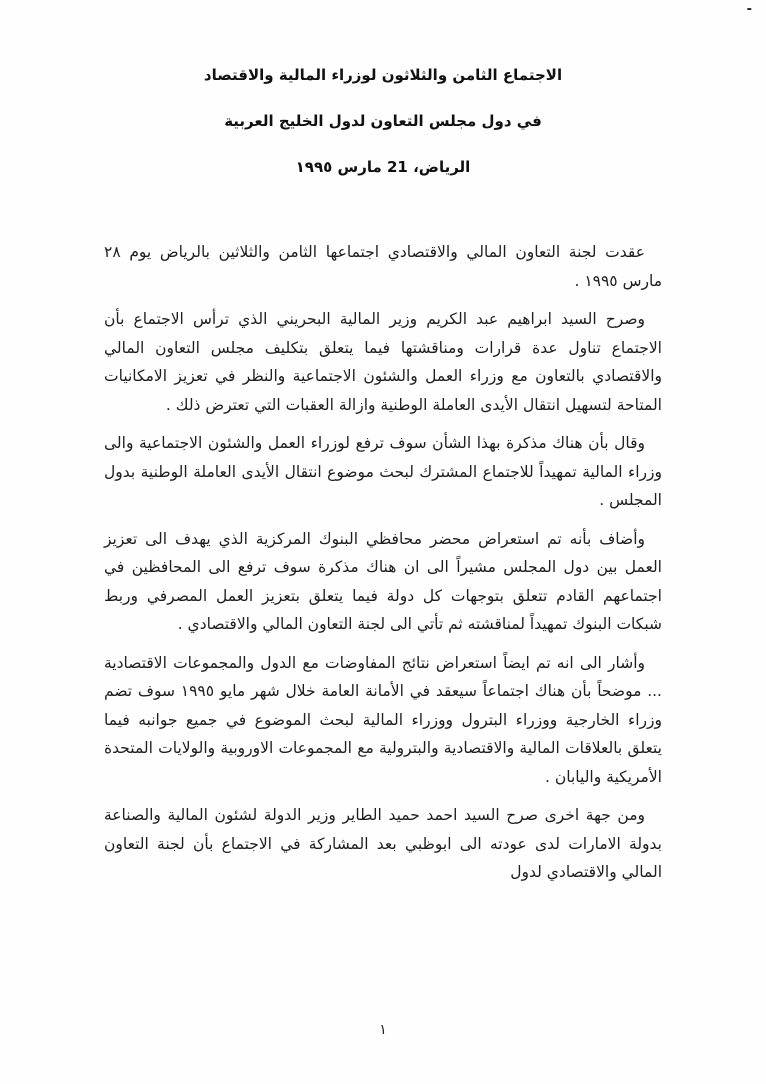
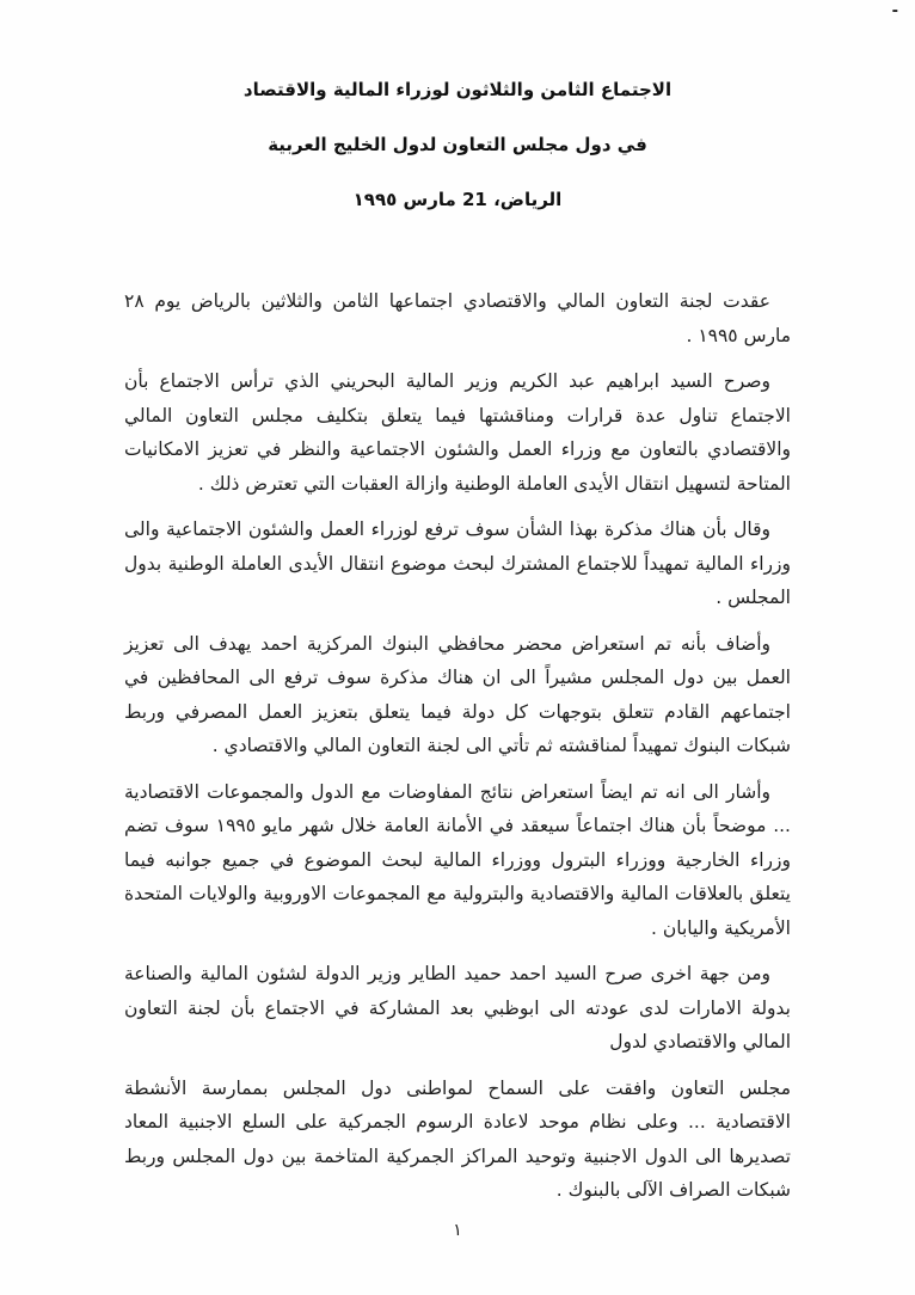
  -
  الاجتماع الثامن والثلاثون لوزراء المالية والاقتصاد
  في دول مجلس التعاون لدول الخليج العربية
  الرياض، 21 مارس ١٩٩٥
  عقدت لجنة التعاون المالي والاقتصادي اجتماعها الثامن والثلاثين بالرياض يوم ٢٨ مارس ١٩٩٥ .
  وصرح السيد ابراهيم عبد الكريم وزير المالية البحريني الذي ترأس الاجتماع بأن الاجتماع تناول عدة قرارات ومناقشتها فيما يتعلق بتكليف مجلس التعاون المالي والاقتصادي بالتعاون مع وزراء العمل والشئون الاجتماعية والنظر في تعزيز الامكانيات المتاحة لتسهيل انتقال الأيدى العاملة الوطنية وازالة العقبات التي تعترض ذلك .
  وقال بأن هناك مذكرة بهذا الشأن سوف ترفع لوزراء العمل والشئون الاجتماعية والى وزراء المالية تمهيداً للاجتماع المشترك لبحث موضوع انتقال الأيدى العاملة الوطنية بدول المجلس .
- وأضاف بأنه تم استعراض محضر محافظي البنوك المركزية الذي يهدف الى تعزيز العمل بين دول المجلس مشيراً الى ان هناك مذكرة سوف ترفع الى المحافظين في اجتماعهم القادم تتعلق بتوجهات كل دولة فيما يتعلق بتعزيز العمل المصرفي وربط شبكات البنوك تمهيداً لمناقشته ثم تأتي الى لجنة التعاون المالي والاقتصادي .
+ وأضاف بأنه تم استعراض محضر محافظي البنوك المركزية احمد يهدف الى تعزيز العمل بين دول المجلس مشيراً الى ان هناك مذكرة سوف ترفع الى المحافظين في اجتماعهم القادم تتعلق بتوجهات كل دولة فيما يتعلق بتعزيز العمل المصرفي وربط شبكات البنوك تمهيداً لمناقشته ثم تأتي الى لجنة التعاون المالي والاقتصادي .
  وأشار الى انه تم ايضاً استعراض نتائج المفاوضات مع الدول والمجموعات الاقتصادية ... موضحاً بأن هناك اجتماعاً سيعقد في الأمانة العامة خلال شهر مايو ١٩٩٥ سوف تضم وزراء الخارجية ووزراء البترول ووزراء المالية لبحث الموضوع في جميع جوانبه فيما يتعلق بالعلاقات المالية والاقتصادية والبترولية مع المجموعات الاوروبية والولايات المتحدة الأمريكية واليابان .
  ومن جهة اخرى صرح السيد احمد حميد الطاير وزير الدولة لشئون المالية والصناعة بدولة الامارات لدى عودته الى ابوظبي بعد المشاركة في الاجتماع بأن لجنة التعاون المالي والاقتصادي لدول
+ مجلس التعاون وافقت على السماح لمواطنى دول المجلس بممارسة الأنشطة الاقتصادية ... وعلى نظام موحد لاعادة الرسوم الجمركية على السلع الاجنبية المعاد تصديرها الى الدول الاجنبية وتوحيد المراكز الجمركية المتاخمة بين دول المجلس وربط شبكات الصراف الآلى بالبنوك .
  ١
